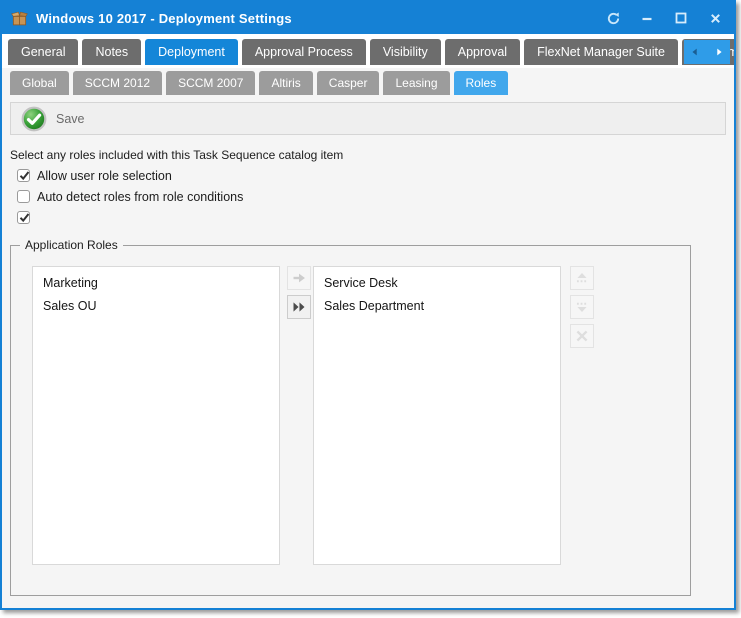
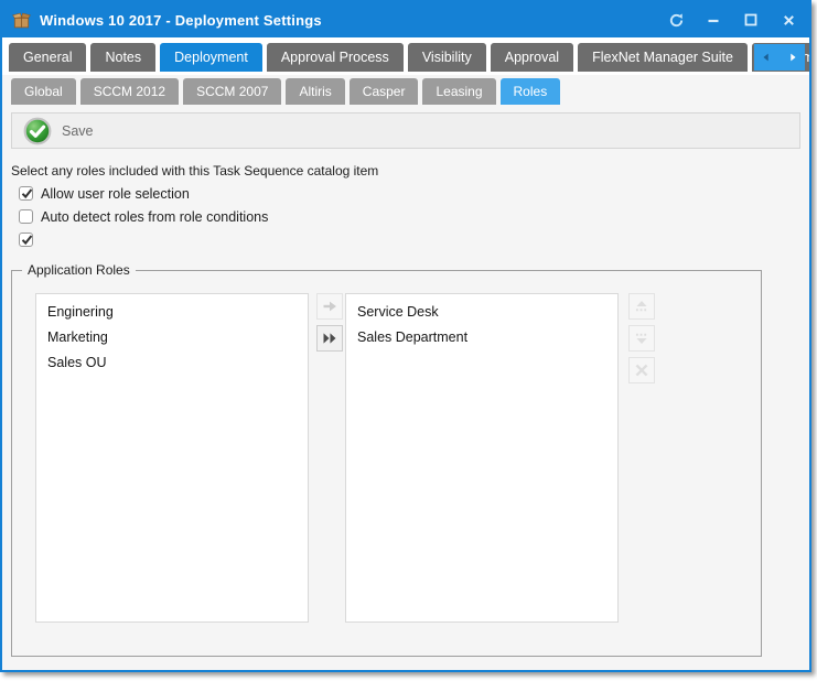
  Windows 10 2017 - Deployment Settings
  General
  Notes
  Deployment
  Approval Process
  Visibility
  Approval
  FlexNet Manager Suite
  Global
  SCCM 2012
  SCCM 2007
  Altiris
  Casper
  Leasing
  Roles
  Save
  Select any roles included with this Task Sequence catalog item
  Allow user role selection
  Auto detect roles from role conditions
  Application Roles
+ Enginering
  Marketing
  Sales OU
  Service Desk
  Sales Department
